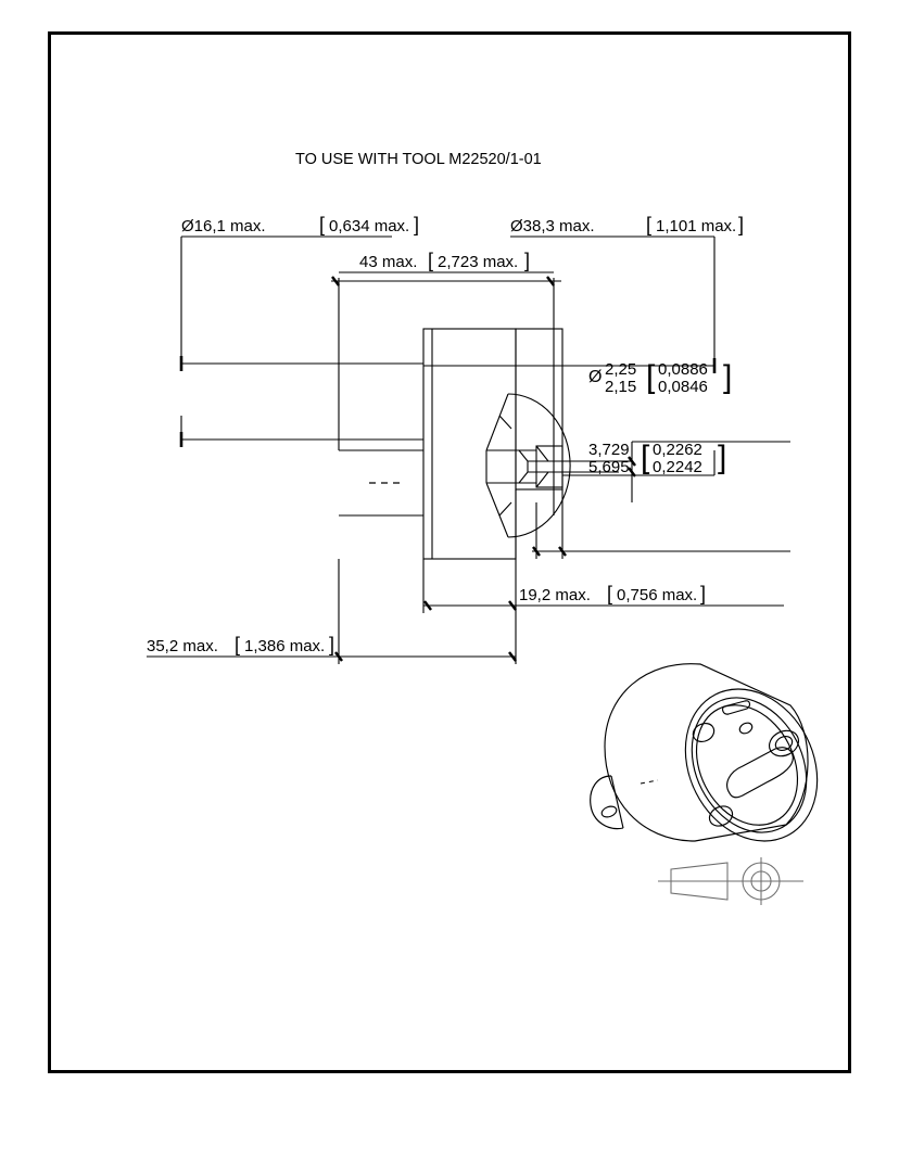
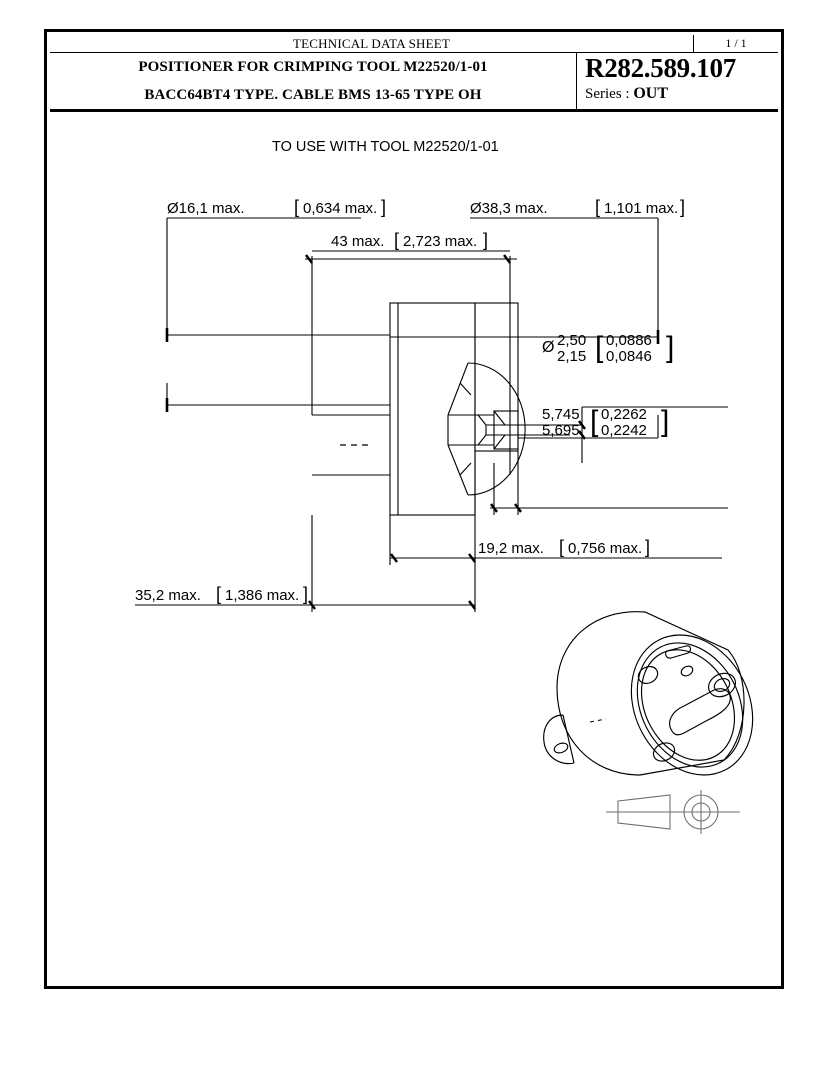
+ TECHNICAL DATA SHEET
+ 1 / 1
+ POSITIONER FOR CRIMPING TOOL M22520/1-01
+ BACC64BT4 TYPE. CABLE BMS 13-65 TYPE OH
+ R282.589.107
+ Series : OUT
  TO USE WITH TOOL M22520/1-01
  Ø16,1 max.
  [
  0,634 max.
  ]
  Ø38,3 max.
  [
  1,101 max.
  ]
  43 max.
  [
  2,723 max.
  ]
  Ø
- 2,25
+ 2,50
  2,15
  [
  0,0886
  0,0846
  ]
- 3,729
+ 5,745
  5,695
  [
  0,2262
  0,2242
  ]
  19,2 max.
  [
  0,756 max.
  ]
  35,2 max.
  [
  1,386 max.
  ]
